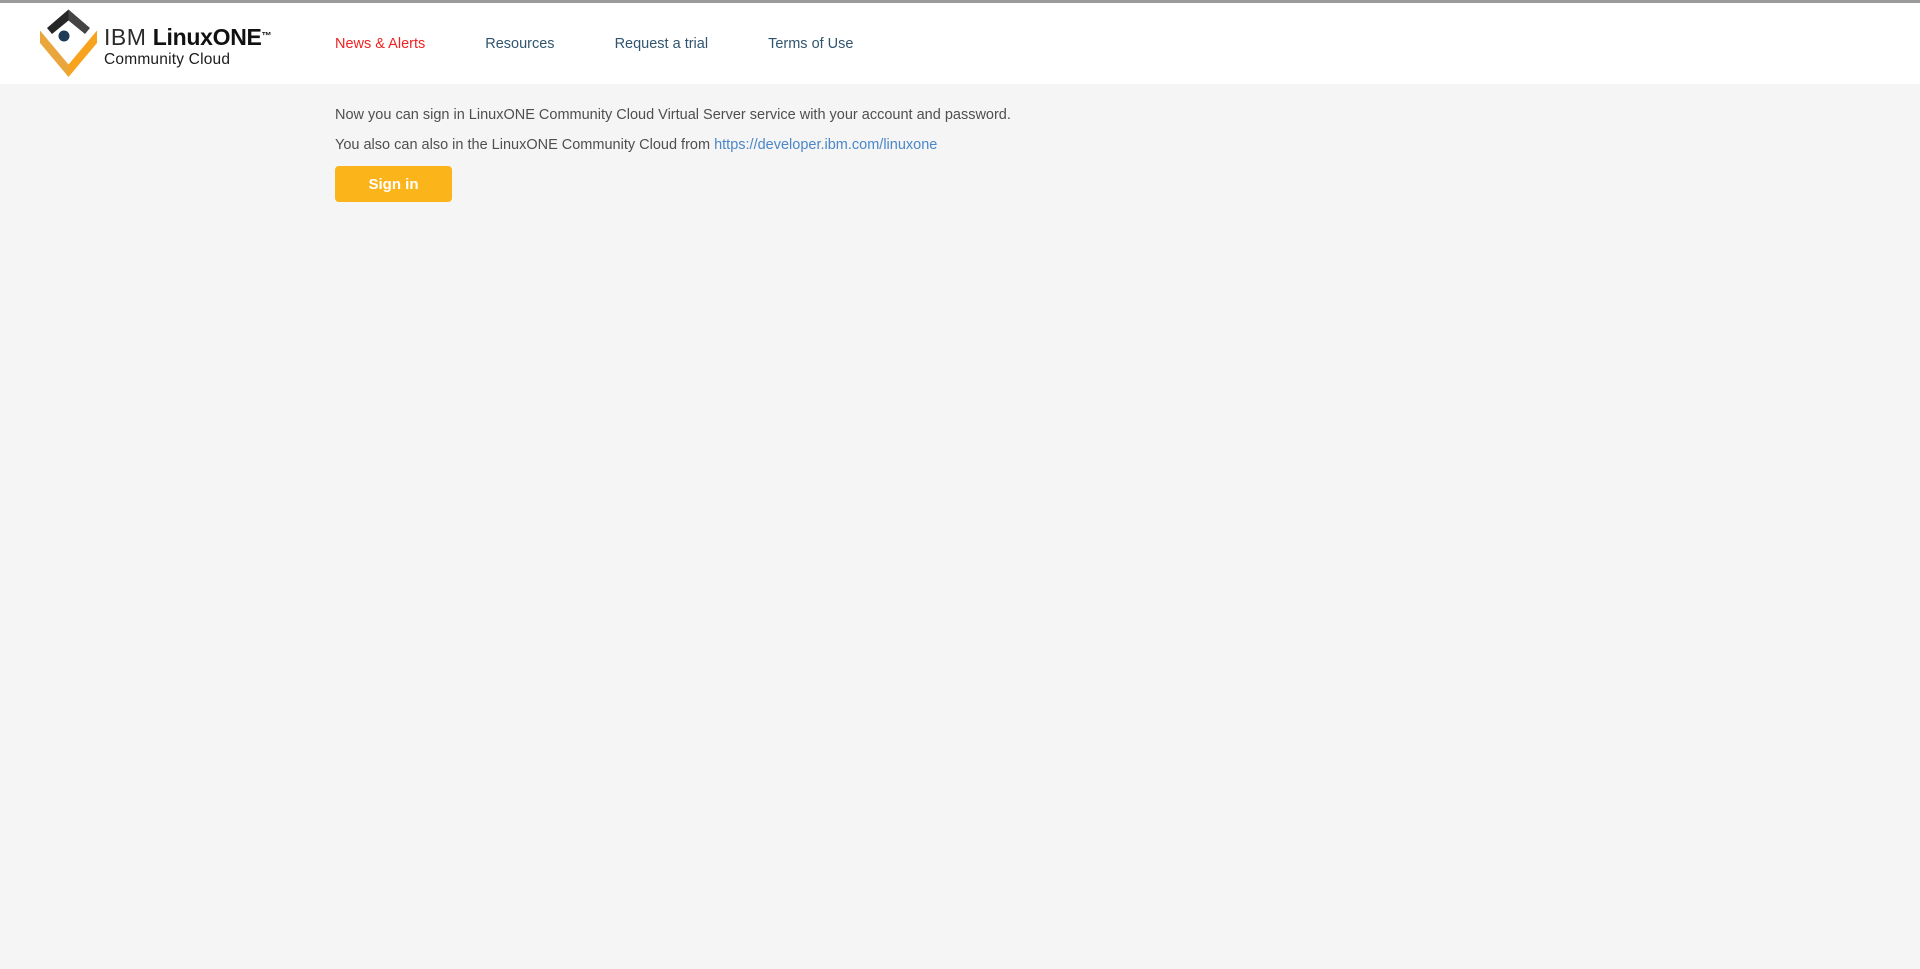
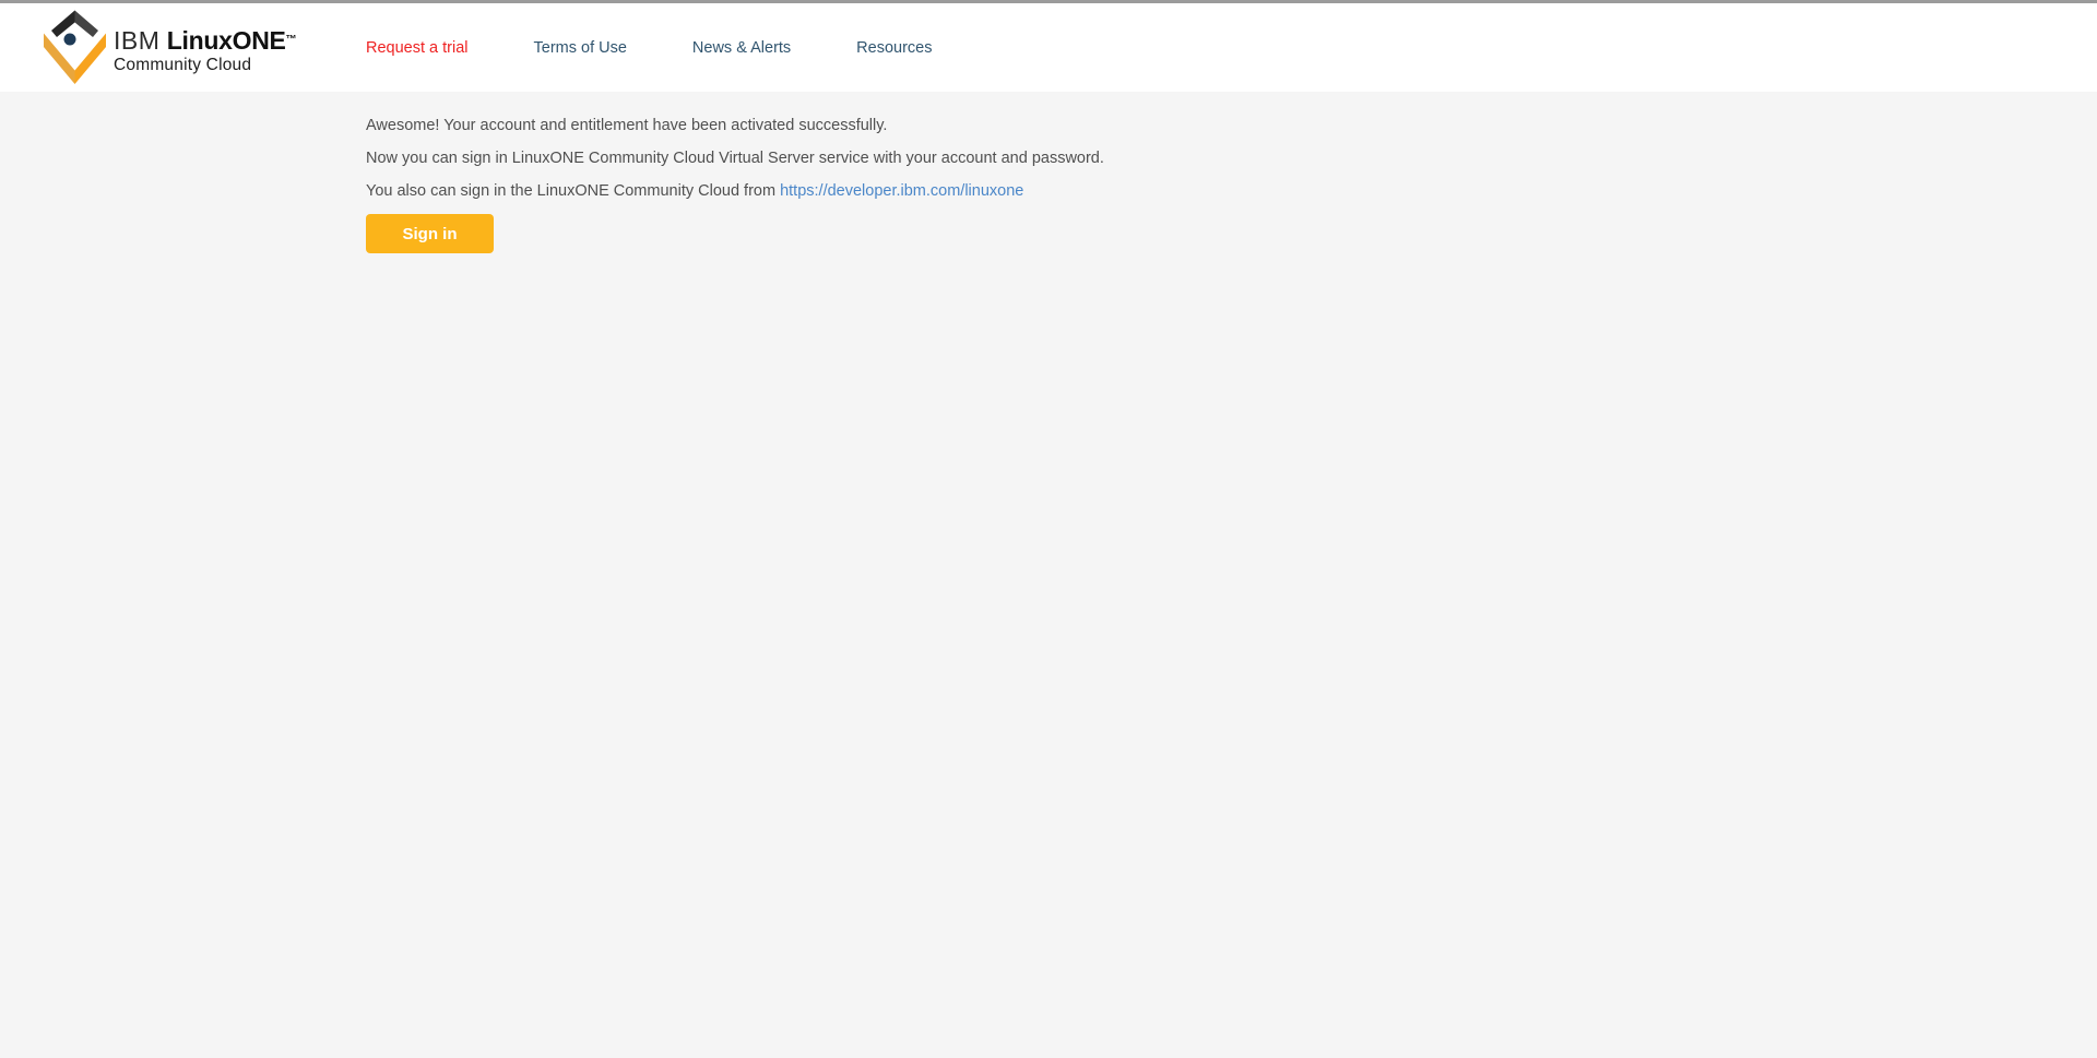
  IBM LinuxONE™
  Community Cloud
- News & Alerts
+ Request a trial
- Resources
+ Terms of Use
- Request a trial
+ News & Alerts
- Terms of Use
+ Resources
+ Awesome! Your account and entitlement have been activated successfully.
  Now you can sign in LinuxONE Community Cloud Virtual Server service with your account and password.
- You also can also in the LinuxONE Community Cloud from https://developer.ibm.com/linuxone
+ You also can sign in the LinuxONE Community Cloud from https://developer.ibm.com/linuxone
  Sign in
